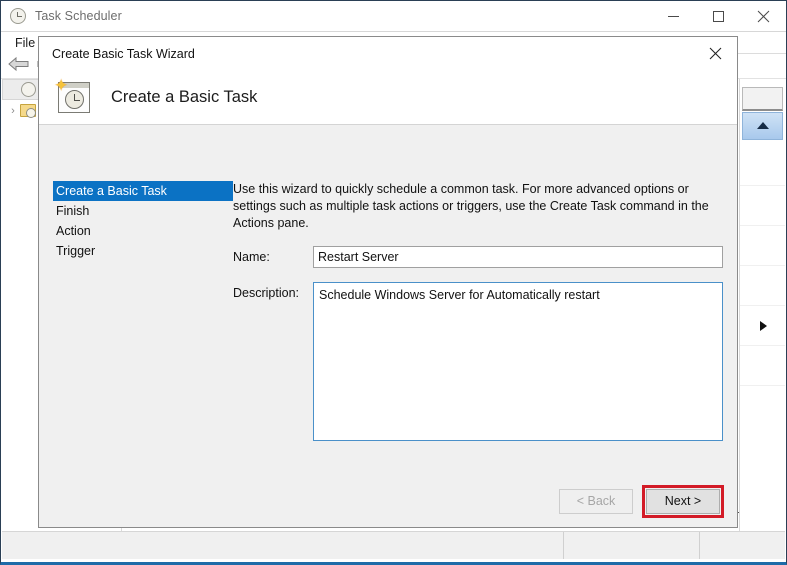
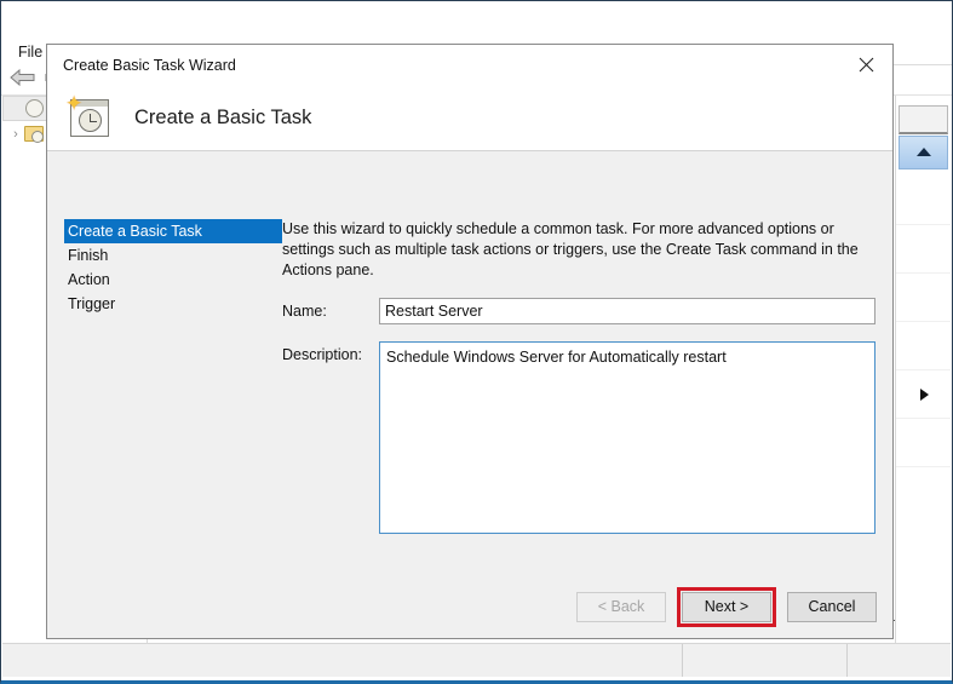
- Task Scheduler
  File
  ›
  Create Basic Task Wizard
  ✦
  Create a Basic Task
  Create a Basic Task
  Finish
  Action
  Trigger
  Use this wizard to quickly schedule a common task. For more advanced options or settings such as multiple task actions or triggers, use the Create Task command in the Actions pane.
  Name:
  Restart Server
  Description:
  Schedule Windows Server for Automatically restart
  < Back
  Next >
+ Cancel
